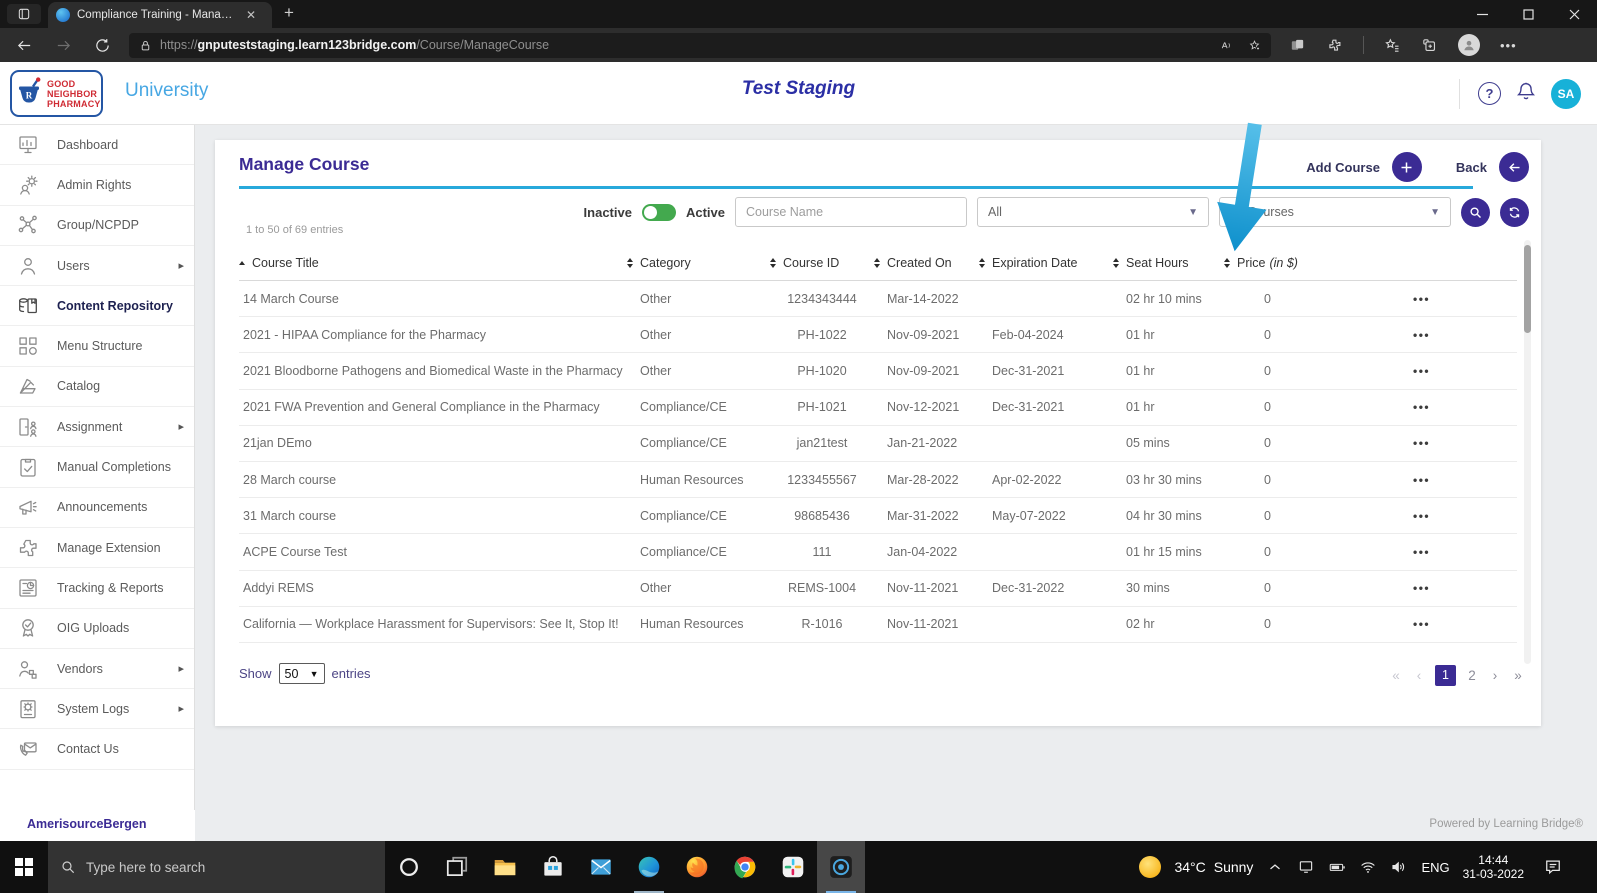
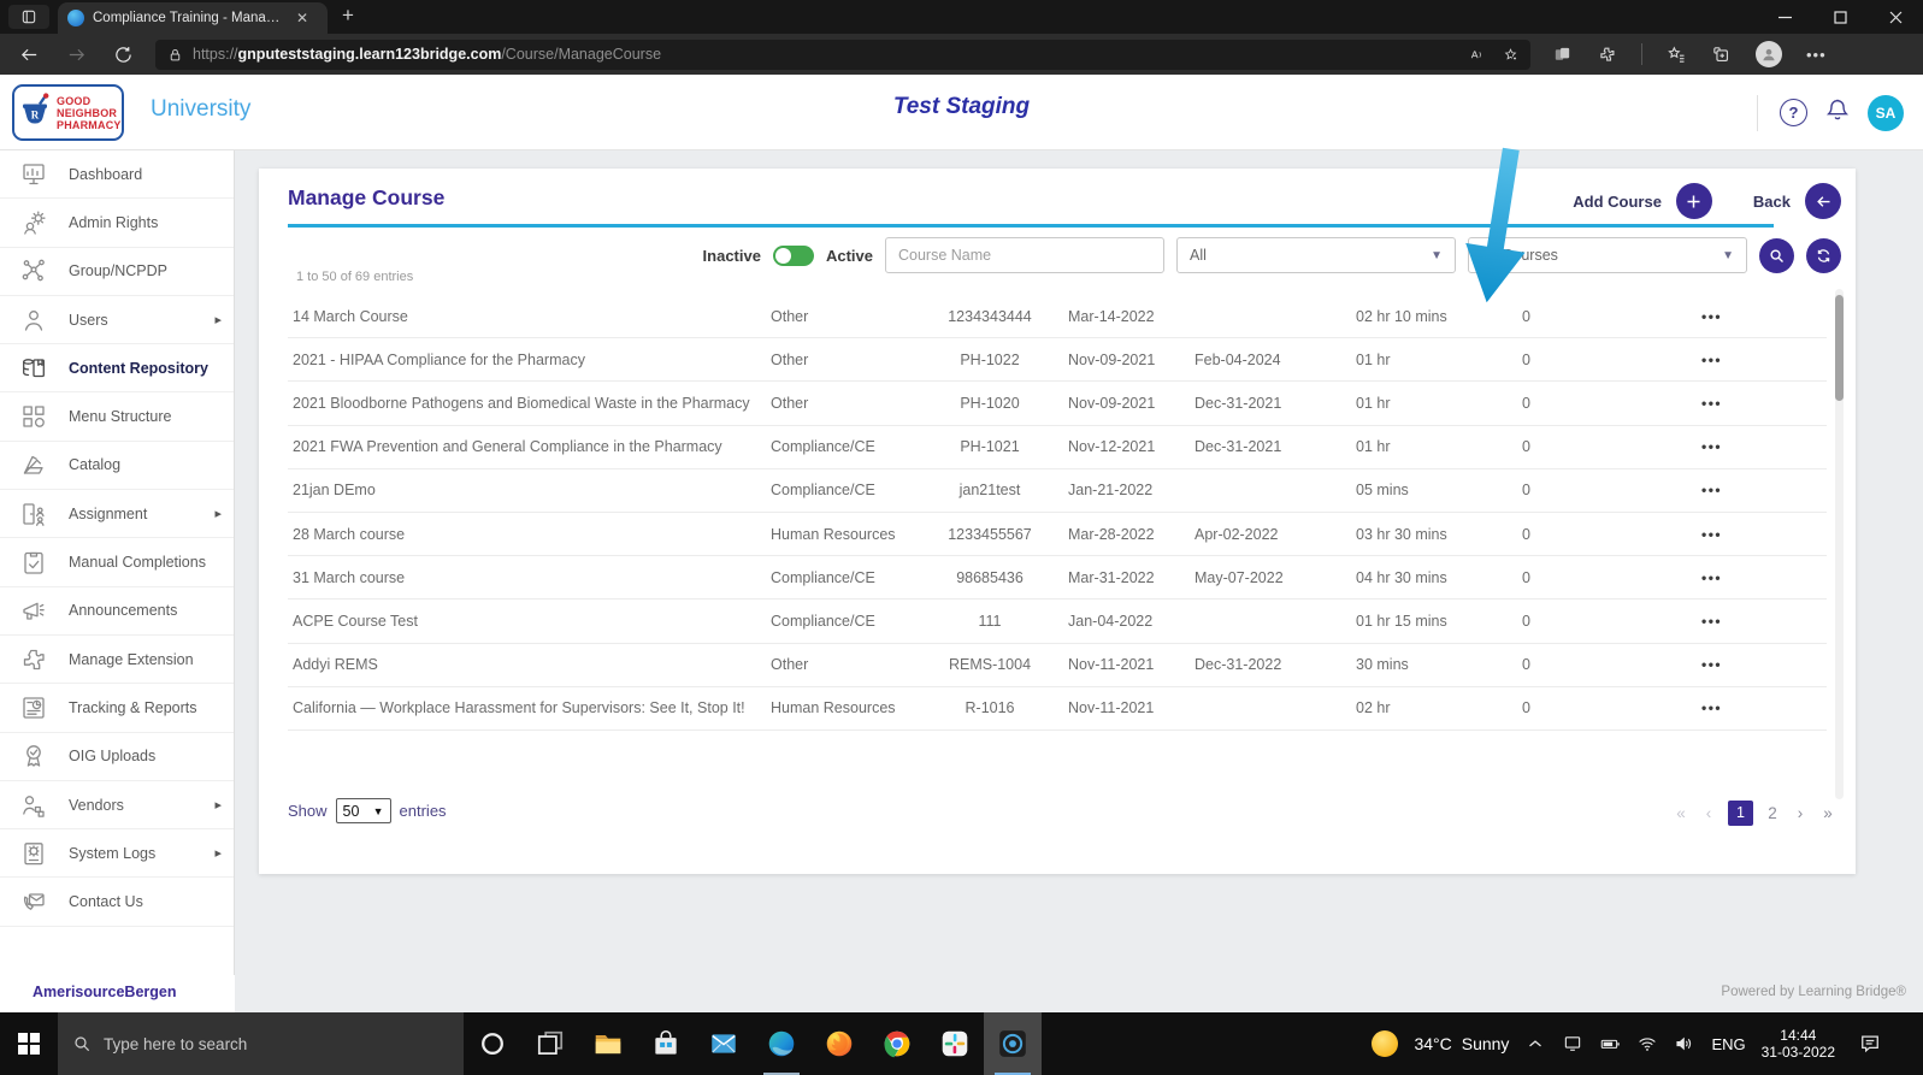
  Compliance Training - Manage
  ✕
  +
  https://gnputeststaging.learn123bridge.com/Course/ManageCourse
  •••
  R
  GOOD
  NEIGHBOR
  PHARMACY
  University
  Test Staging
  ?
  SA
  Dashboard
  Admin Rights
  Group/NCPDP
  Users
  ▸
  Content Repository
  Menu Structure
  Catalog
  Assignment
  ▸
  Manual Completions
  Announcements
  Manage Extension
  Tracking & Reports
  OIG Uploads
  Vendors
  ▸
  System Logs
  ▸
  Contact Us
  Manage Course
  Add Course
  Back
  Inactive
  Active
  Course Name
  All
  ▼
  ▼
  1 to 50 of 69 entries
- Course Title
- Category
- Course ID
- Created On
- Expiration Date
- Seat Hours
- Price
- (in $)
  14 March Course
  Other
  1234343444
  Mar-14-2022
  02 hr 10 mins
  0
  •••
  2021 - HIPAA Compliance for the Pharmacy
  Other
  PH-1022
  Nov-09-2021
  Feb-04-2024
  01 hr
  0
  •••
  2021 Bloodborne Pathogens and Biomedical Waste in the Pharmacy
  Other
  PH-1020
  Nov-09-2021
  Dec-31-2021
  01 hr
  0
  •••
  2021 FWA Prevention and General Compliance in the Pharmacy
  Compliance/CE
  PH-1021
  Nov-12-2021
  Dec-31-2021
  01 hr
  0
  •••
  21jan DEmo
  Compliance/CE
  jan21test
  Jan-21-2022
  05 mins
  0
  •••
  28 March course
  Human Resources
  1233455567
  Mar-28-2022
  Apr-02-2022
  03 hr 30 mins
  0
  •••
  31 March course
  Compliance/CE
  98685436
  Mar-31-2022
  May-07-2022
  04 hr 30 mins
  0
  •••
  ACPE Course Test
  Compliance/CE
  111
  Jan-04-2022
  01 hr 15 mins
  0
  •••
  Addyi REMS
  Other
  REMS-1004
  Nov-11-2021
  Dec-31-2022
  30 mins
  0
  •••
  California — Workplace Harassment for Supervisors: See It, Stop It!
  Human Resources
  R-1016
  Nov-11-2021
  02 hr
  0
  •••
  Show
  50
  ▼
  entries
  «
  ‹
  1
  2
  ›
  »
  AmerisourceBergen
  Powered by Learning Bridge®
  Type here to search
  34°C
  Sunny
  ENG
  14:44
  31-03-2022
